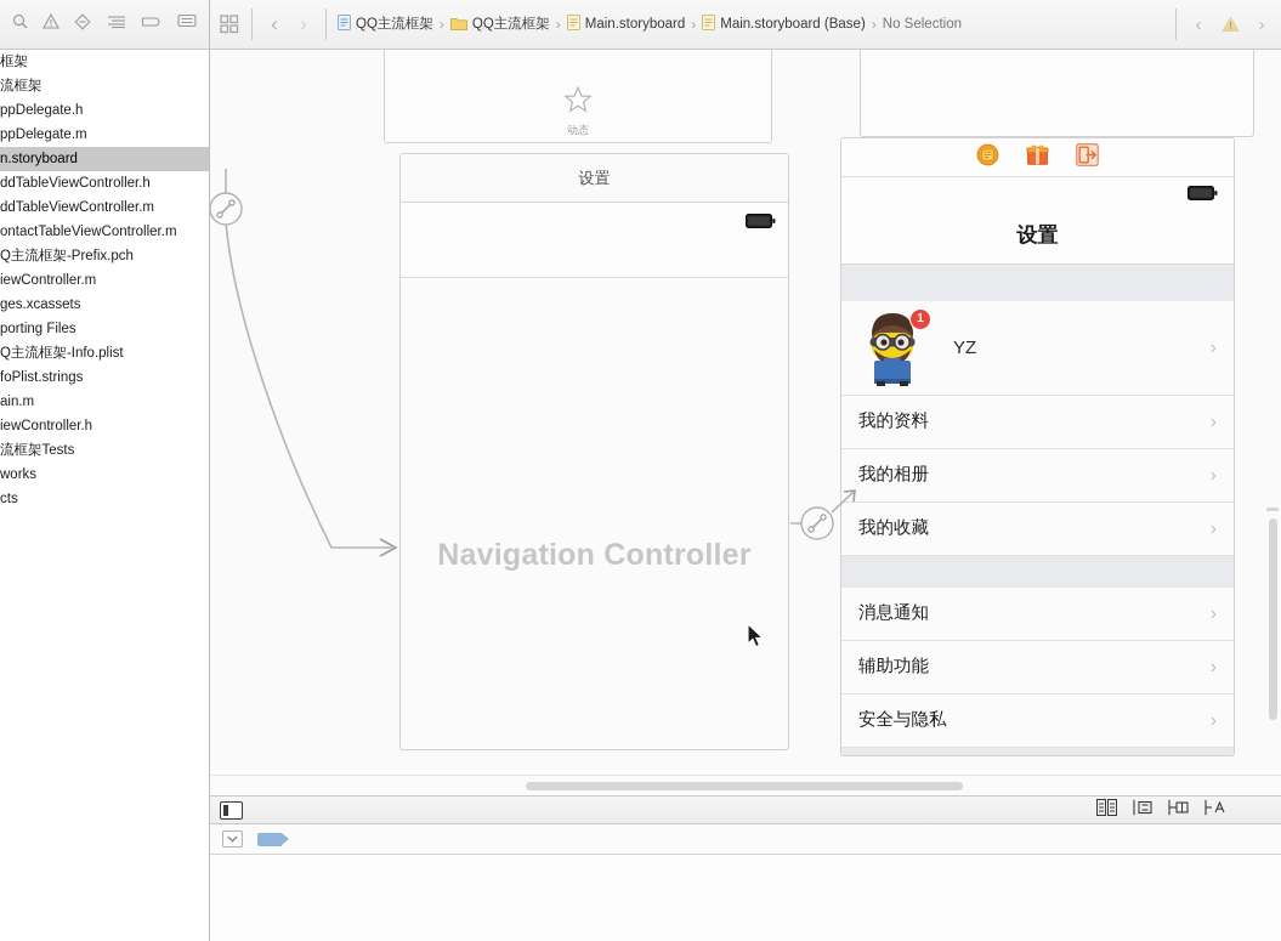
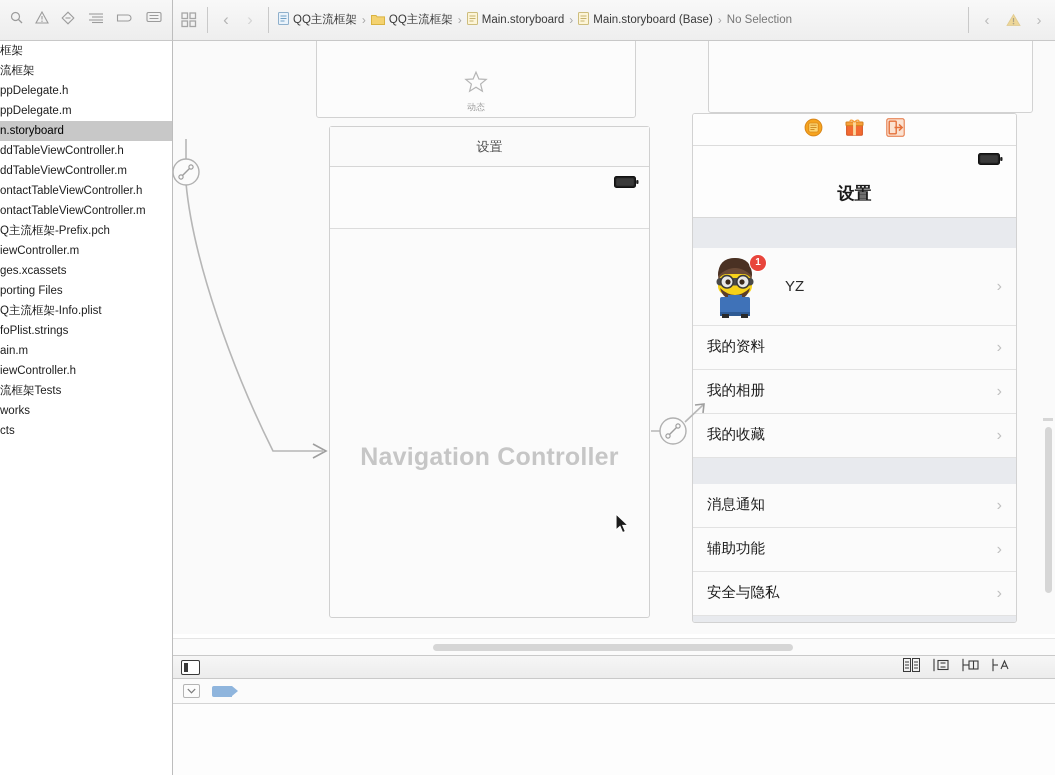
  ‹
  ›
  QQ主流框架
  ›
  QQ主流框架
  ›
  Main.storyboard
  ›
  Main.storyboard (Base)
  ›
  No Selection
  ‹
  ›
  框架
  流框架
  ppDelegate.h
  ppDelegate.m
  n.storyboard
  ddTableViewController.h
  ddTableViewController.m
+ ontactTableViewController.h
  ontactTableViewController.m
  Q主流框架-Prefix.pch
  iewController.m
  ges.xcassets
  porting Files
  Q主流框架-Info.plist
  foPlist.strings
  ain.m
  iewController.h
  流框架Tests
  works
  cts
  动态
  设置
  Navigation Controller
  设置
  1
  YZ
  ›
  我的资料
  ›
  我的相册
  ›
  我的收藏
  ›
  消息通知
  ›
  辅助功能
  ›
  安全与隐私
  ›
